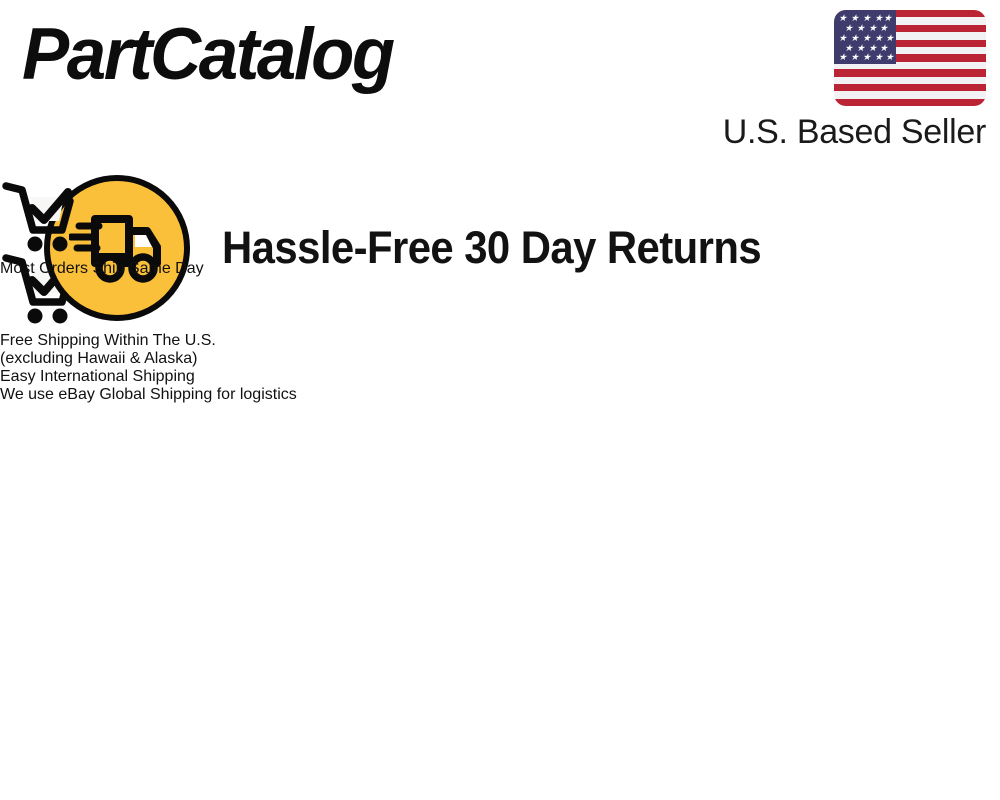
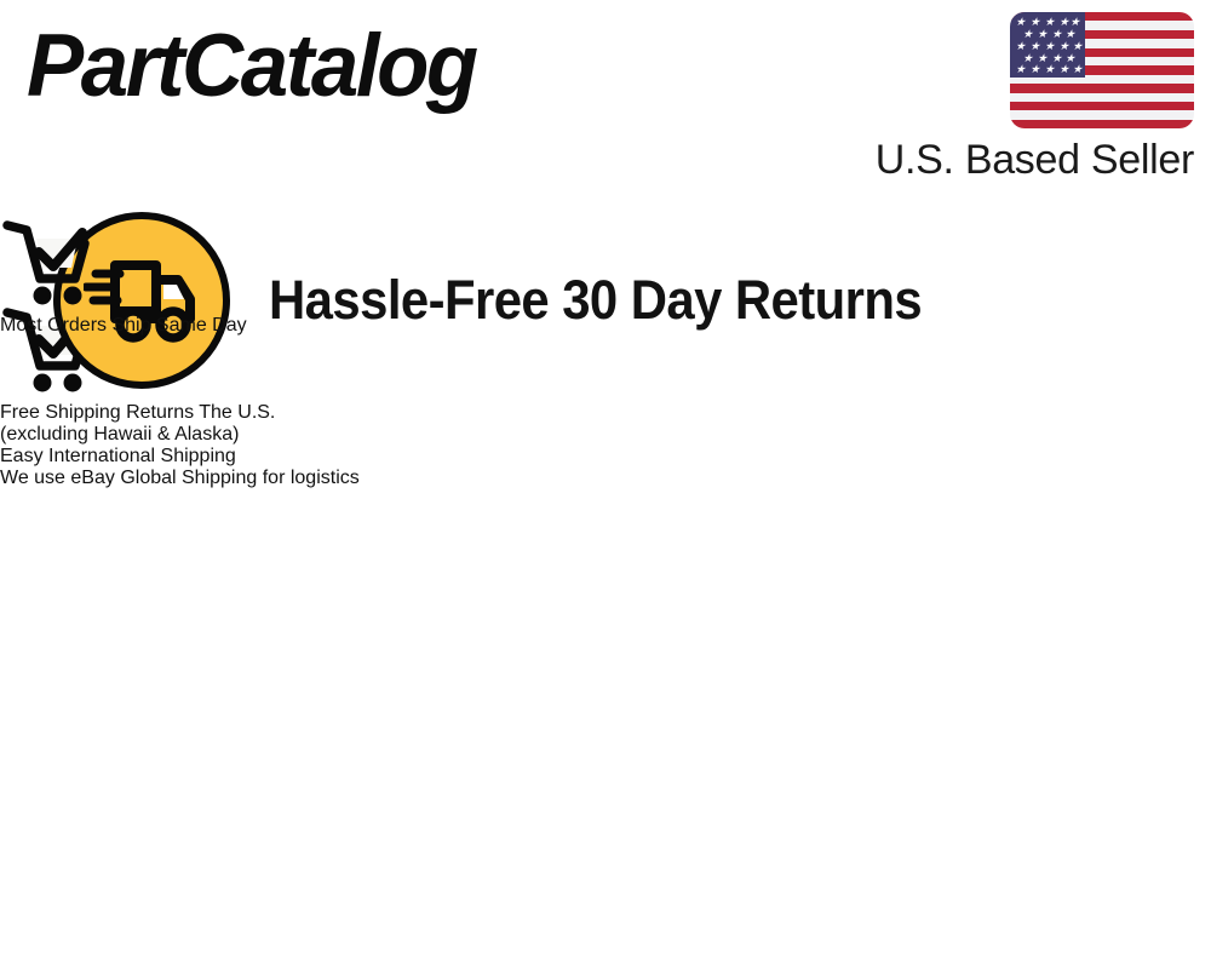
  PartCatalog
  U.S. Based Seller
- Free Shipping Within The U.S.
+ Free Shipping Returns The U.S.
  (excluding Hawaii & Alaska)
  Easy International Shipping
  We use eBay Global Shipping for logistics
  Hassle-Free 30 Day Returns
  Most Orders Ship Same Day
